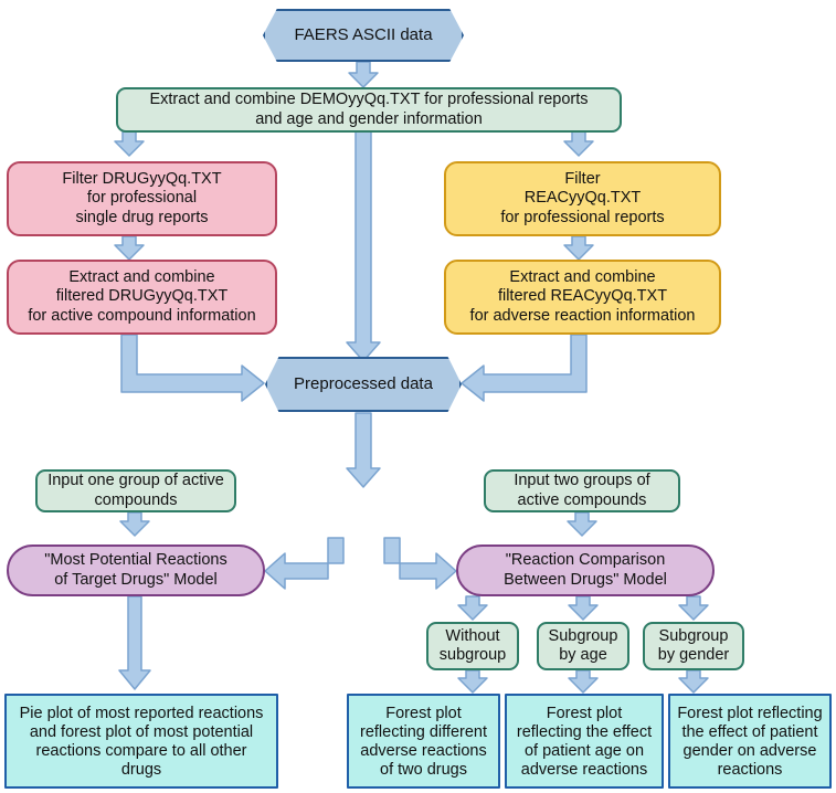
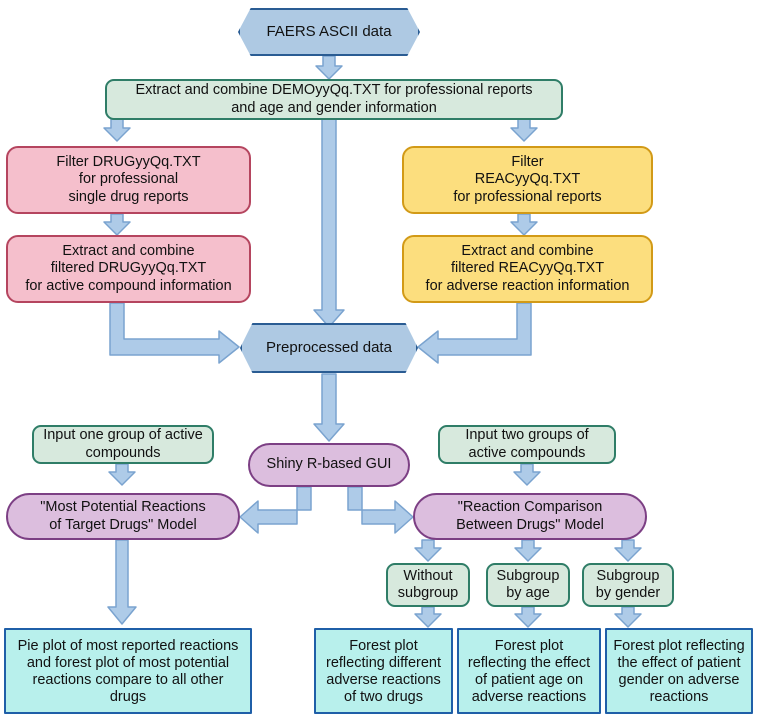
  FAERS ASCII data
  Extract and combine DEMOyyQq.TXT for professional reports
  and age and gender information
  Filter DRUGyyQq.TXT
  for professional
  single drug reports
  Filter
  REACyyQq.TXT
  for professional reports
  Extract and combine
  filtered DRUGyyQq.TXT
  for active compound information
  Extract and combine
  filtered REACyyQq.TXT
  for adverse reaction information
  Preprocessed data
  Input one group of active
  compounds
+ Shiny R-based GUI
  Input two groups of
  active compounds
  "Most Potential Reactions
  of Target Drugs" Model
  "Reaction Comparison
  Between Drugs" Model
  Without
  subgroup
  Subgroup
  by age
  Subgroup
  by gender
  Pie plot of most reported reactions
  and forest plot of most potential
  reactions compare to all other
  drugs
  Forest plot
  reflecting different
  adverse reactions
  of two drugs
  Forest plot
  reflecting the effect
  of patient age on
  adverse reactions
  Forest plot reflecting
  the effect of patient
  gender on adverse
  reactions
